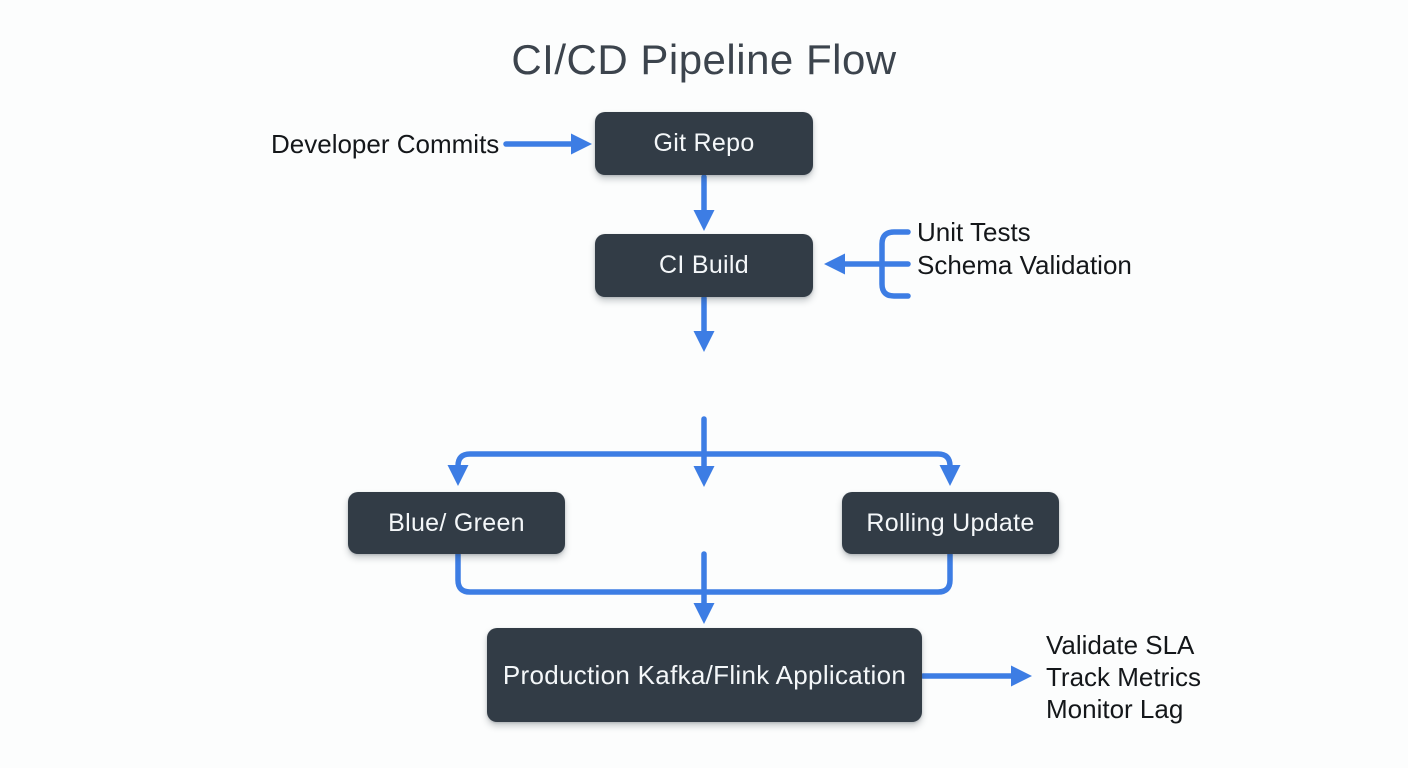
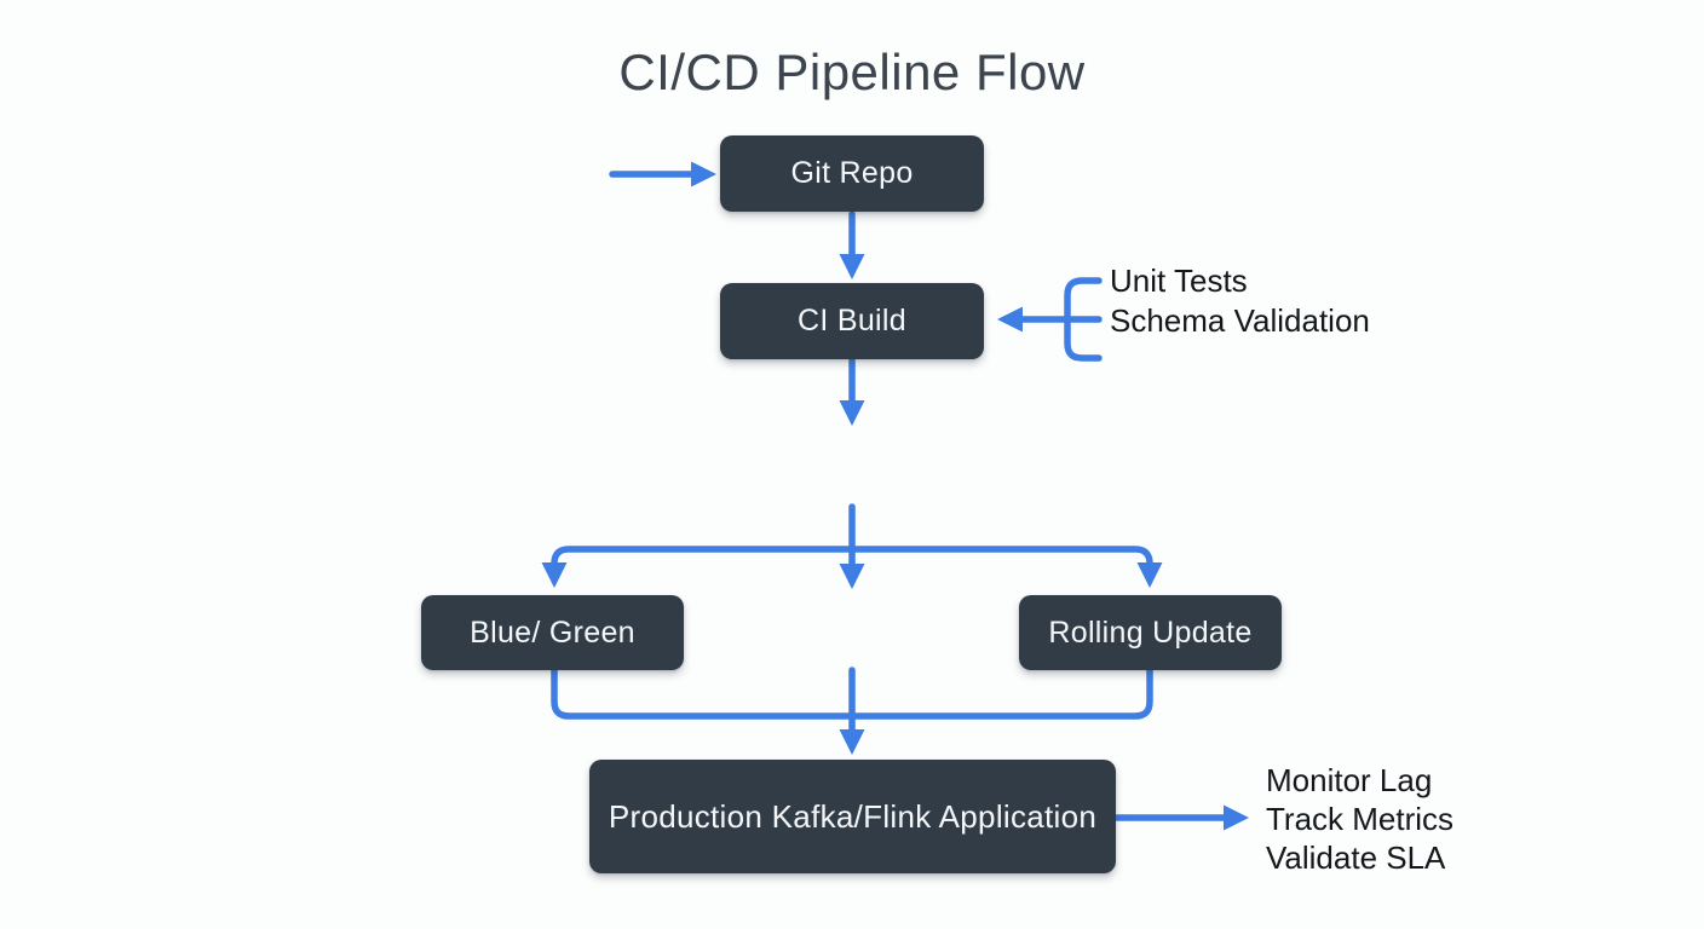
  CI/CD Pipeline Flow
- Developer Commits
  Git Repo
  CI Build
  Unit Tests
  Schema Validation
  Blue/ Green
  Rolling Update
  Production Kafka/Flink Application
- Validate SLA
+ Monitor Lag
  Track Metrics
- Monitor Lag
+ Validate SLA
